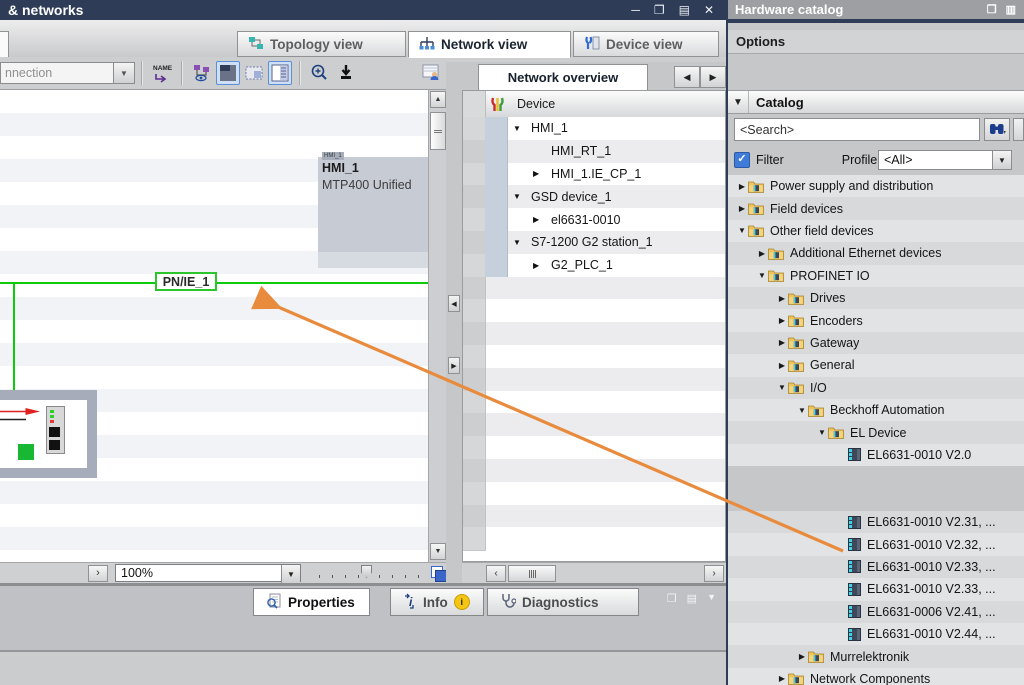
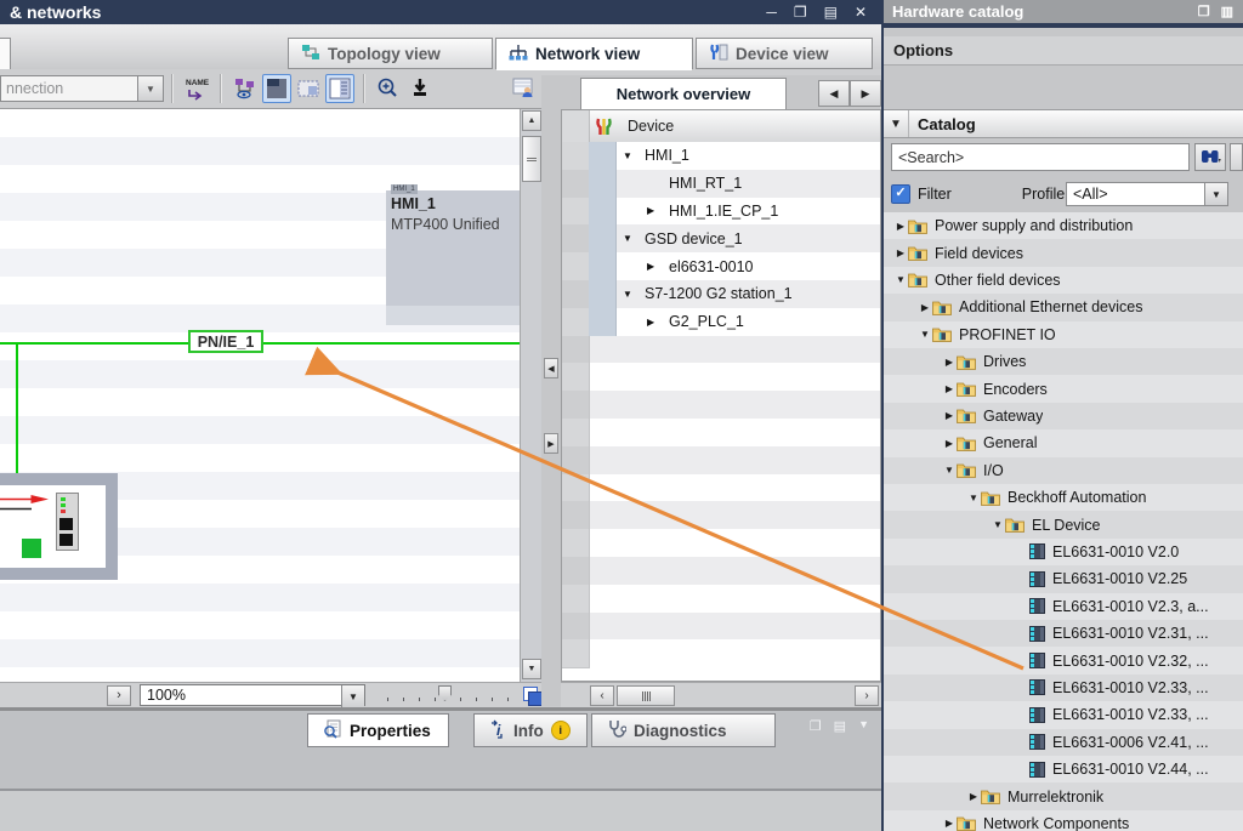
  & networks
  ─
  ❐
  ▤
  ✕
  nnection
  ▼
  PN/IE_1
  HMI_1
  MTP400 Unified
  ›
  100%
  ▼
  Network overview
  ◀
  ▶
  Device
  ▼
  HMI_1
  HMI_RT_1
  ▶
  HMI_1.IE_CP_1
  ▼
  GSD device_1
  ▶
  el6631-0010
  ▼
  S7-1200 G2 station_1
  ▶
  G2_PLC_1
  ‹
  ›
  ❐
  ▤
  ▼
  Properties
  i
  Info
  i
  Diagnostics
  Hardware catalog
  ❐
  ▥
  Options
  ▼
  Catalog
  <Search>
  ✓
  Filter
  Profile
  <All>
  ▼
  ▶
  Power supply and distribution
  ▶
  Field devices
  ▼
  Other field devices
  ▶
  Additional Ethernet devices
  ▼
  PROFINET IO
  ▶
  Drives
  ▶
  Encoders
  ▶
  Gateway
  ▶
  General
  ▼
  I/O
  ▼
  Beckhoff Automation
  ▼
  EL Device
  EL6631-0010 V2.0
+ EL6631-0010 V2.25
+ EL6631-0010 V2.3, a...
  EL6631-0010 V2.31, ...
  EL6631-0010 V2.32, ...
  EL6631-0010 V2.33, ...
  EL6631-0010 V2.33, ...
  EL6631-0006 V2.41, ...
  EL6631-0010 V2.44, ...
  ▶
  Murrelektronik
  ▶
  Network Components
  Topology view
  Network view
  Device view
